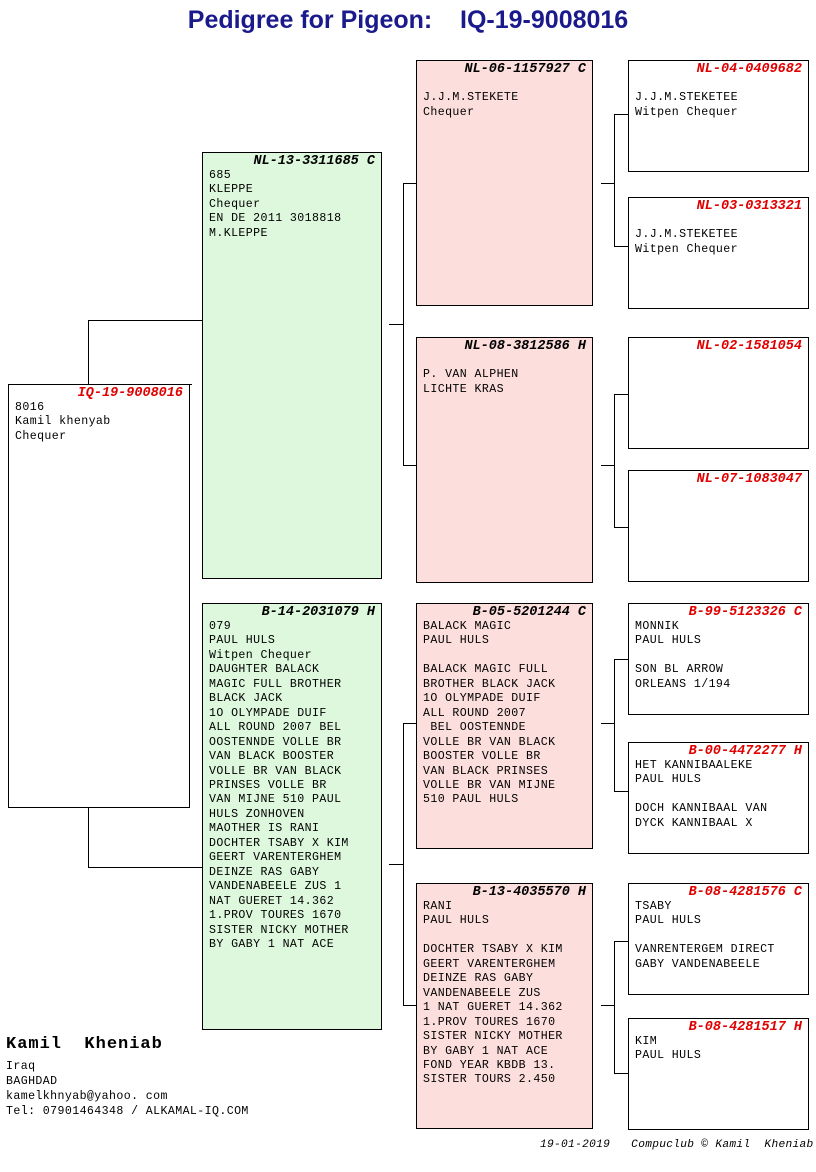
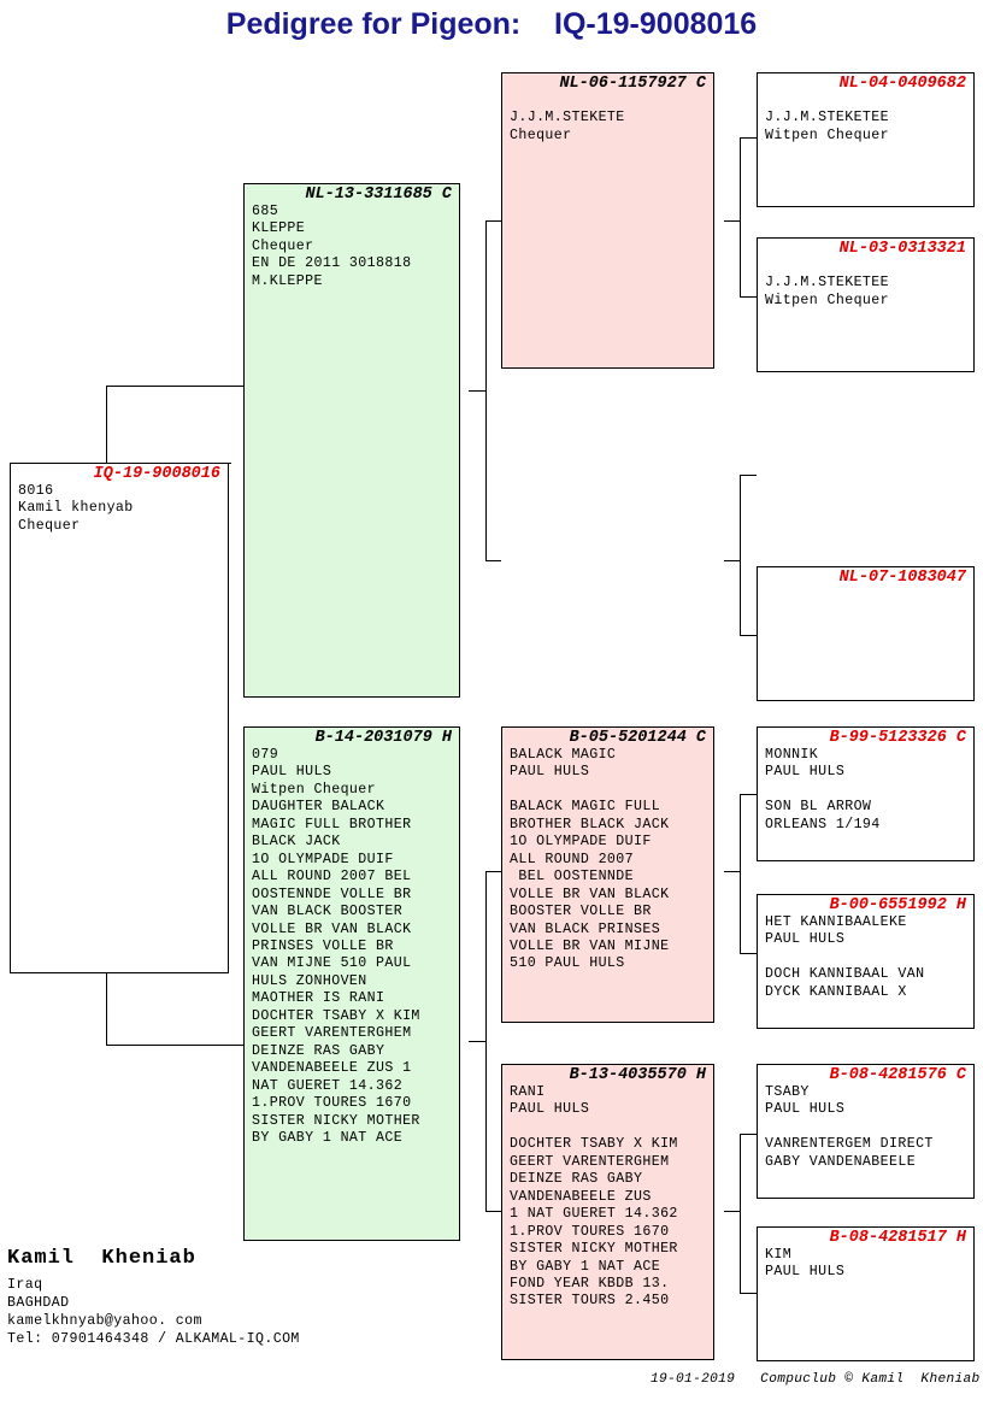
  Pedigree for Pigeon: IQ-19-9008016
  NL-04-0409682
  J.J.M.STEKETEE
  Witpen Chequer
  NL-03-0313321
  J.J.M.STEKETEE
  Witpen Chequer
- NL-02-1581054
  NL-07-1083047
  B-99-5123326 C
  MONNIK
  PAUL HULS
  SON BL ARROW
  ORLEANS 1/194
- B-00-4472277 H
+ B-00-6551992 H
  HET KANNIBAALEKE
  PAUL HULS
  DOCH KANNIBAAL VAN
  DYCK KANNIBAAL X
  B-08-4281576 C
  TSABY
  PAUL HULS
  VANRENTERGEM DIRECT
  GABY VANDENABEELE
  B-08-4281517 H
  KIM
  PAUL HULS
  NL-06-1157927 C
  J.J.M.STEKETE
  Chequer
- NL-08-3812586 H
- P. VAN ALPHEN
- LICHTE KRAS
  B-05-5201244 C
  BALACK MAGIC
  PAUL HULS
  BALACK MAGIC FULL
  BROTHER BLACK JACK
  1O OLYMPADE DUIF
  ALL ROUND 2007
  BEL OOSTENNDE
  VOLLE BR VAN BLACK
  BOOSTER VOLLE BR
  VAN BLACK PRINSES
  VOLLE BR VAN MIJNE
  510 PAUL HULS
  B-13-4035570 H
  RANI
  PAUL HULS
  DOCHTER TSABY X KIM
  GEERT VARENTERGHEM
  DEINZE RAS GABY
  VANDENABEELE ZUS
  1 NAT GUERET 14.362
  1.PROV TOURES 1670
  SISTER NICKY MOTHER
  BY GABY 1 NAT ACE
  FOND YEAR KBDB 13.
  SISTER TOURS 2.450
  NL-13-3311685 C
  685
  KLEPPE
  Chequer
  EN DE 2011 3018818
  M.KLEPPE
  B-14-2031079 H
  079
  PAUL HULS
  Witpen Chequer
  DAUGHTER BALACK
  MAGIC FULL BROTHER
  BLACK JACK
  1O OLYMPADE DUIF
  ALL ROUND 2007 BEL
  OOSTENNDE VOLLE BR
  VAN BLACK BOOSTER
  VOLLE BR VAN BLACK
  PRINSES VOLLE BR
  VAN MIJNE 510 PAUL
  HULS ZONHOVEN
  MAOTHER IS RANI
  DOCHTER TSABY X KIM
  GEERT VARENTERGHEM
  DEINZE RAS GABY
  VANDENABEELE ZUS 1
  NAT GUERET 14.362
  1.PROV TOURES 1670
  SISTER NICKY MOTHER
  BY GABY 1 NAT ACE
  IQ-19-9008016
  8016
  Kamil khenyab
  Chequer
  Kamil Kheniab
  Iraq
  BAGHDAD
  kamelkhnyab@yahoo. com
  Tel: 07901464348 / ALKAMAL-IQ.COM
  19-01-2019 Compuclub © Kamil Kheniab
